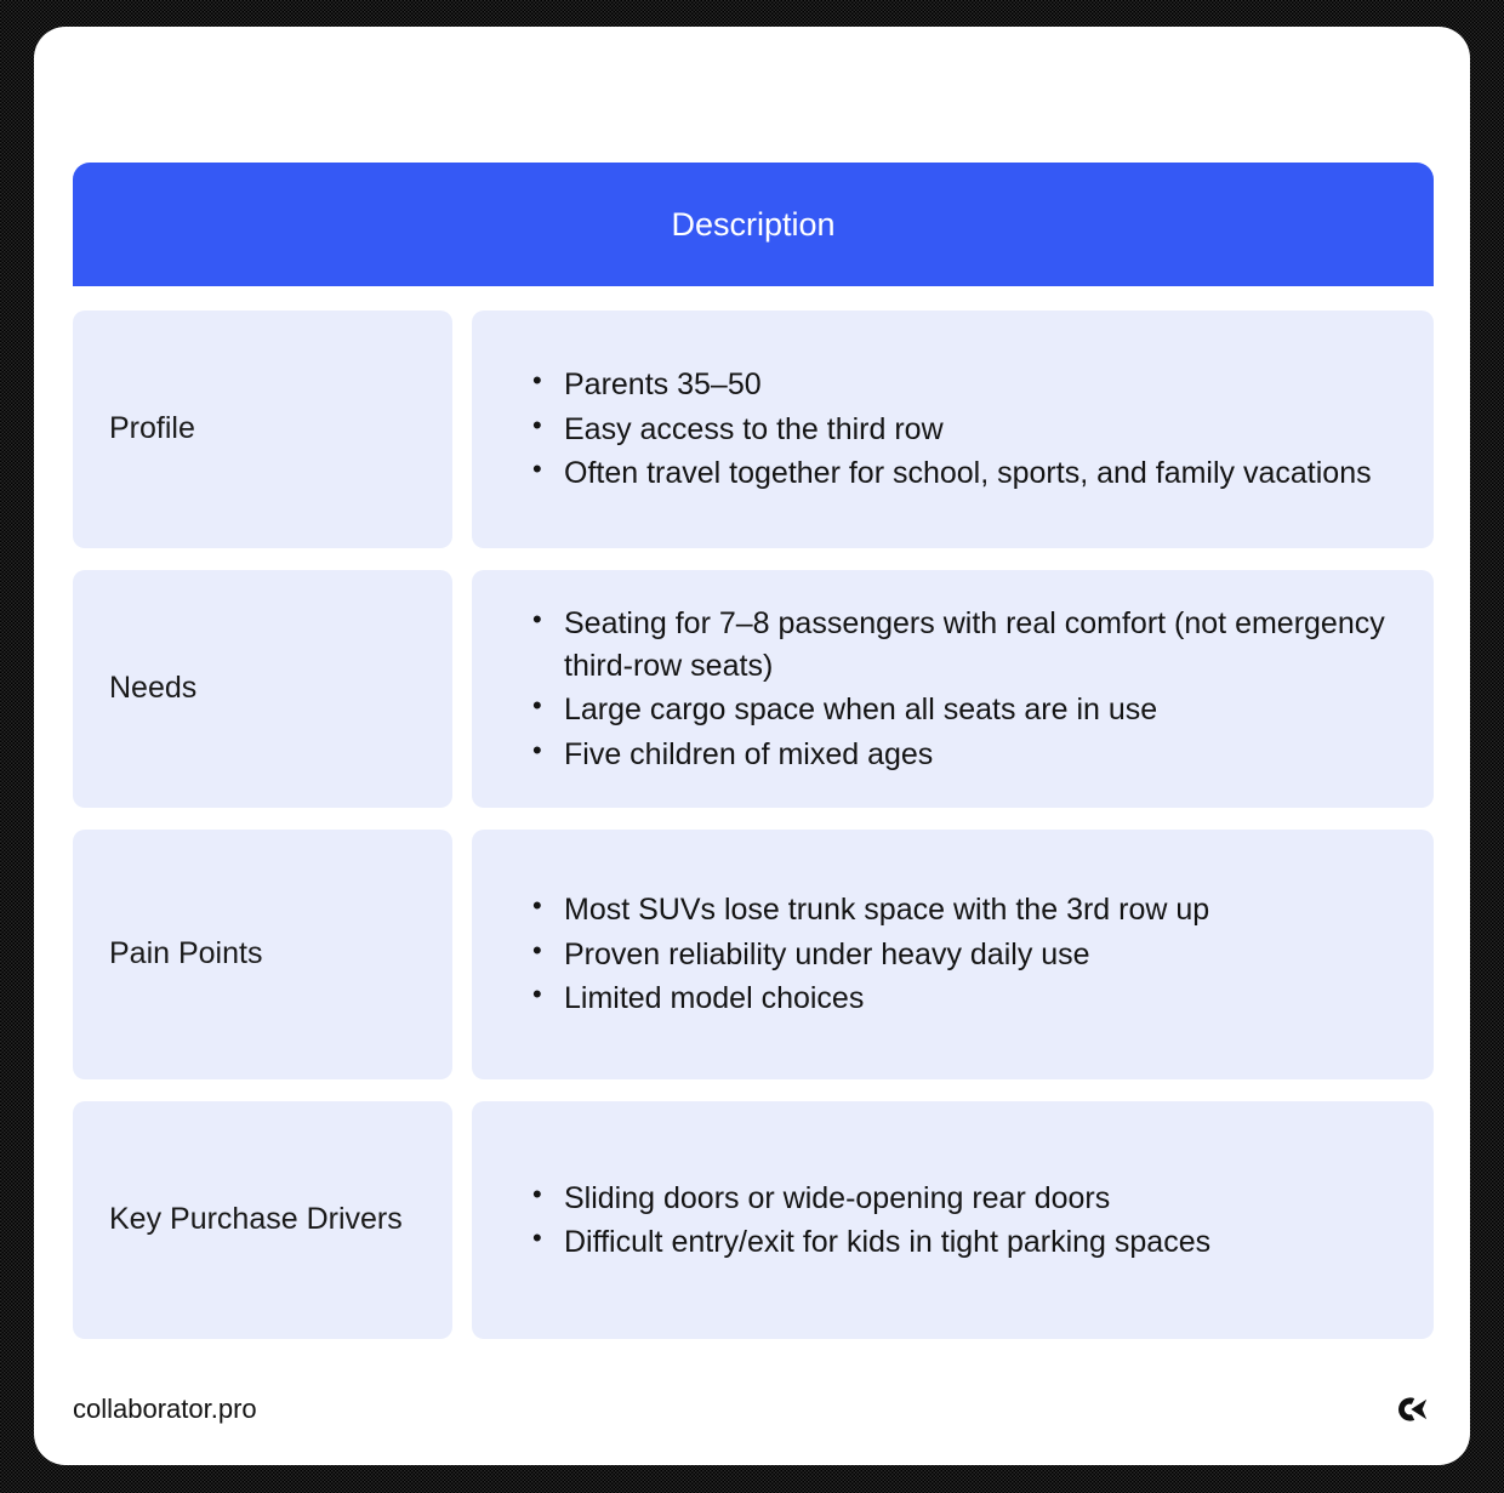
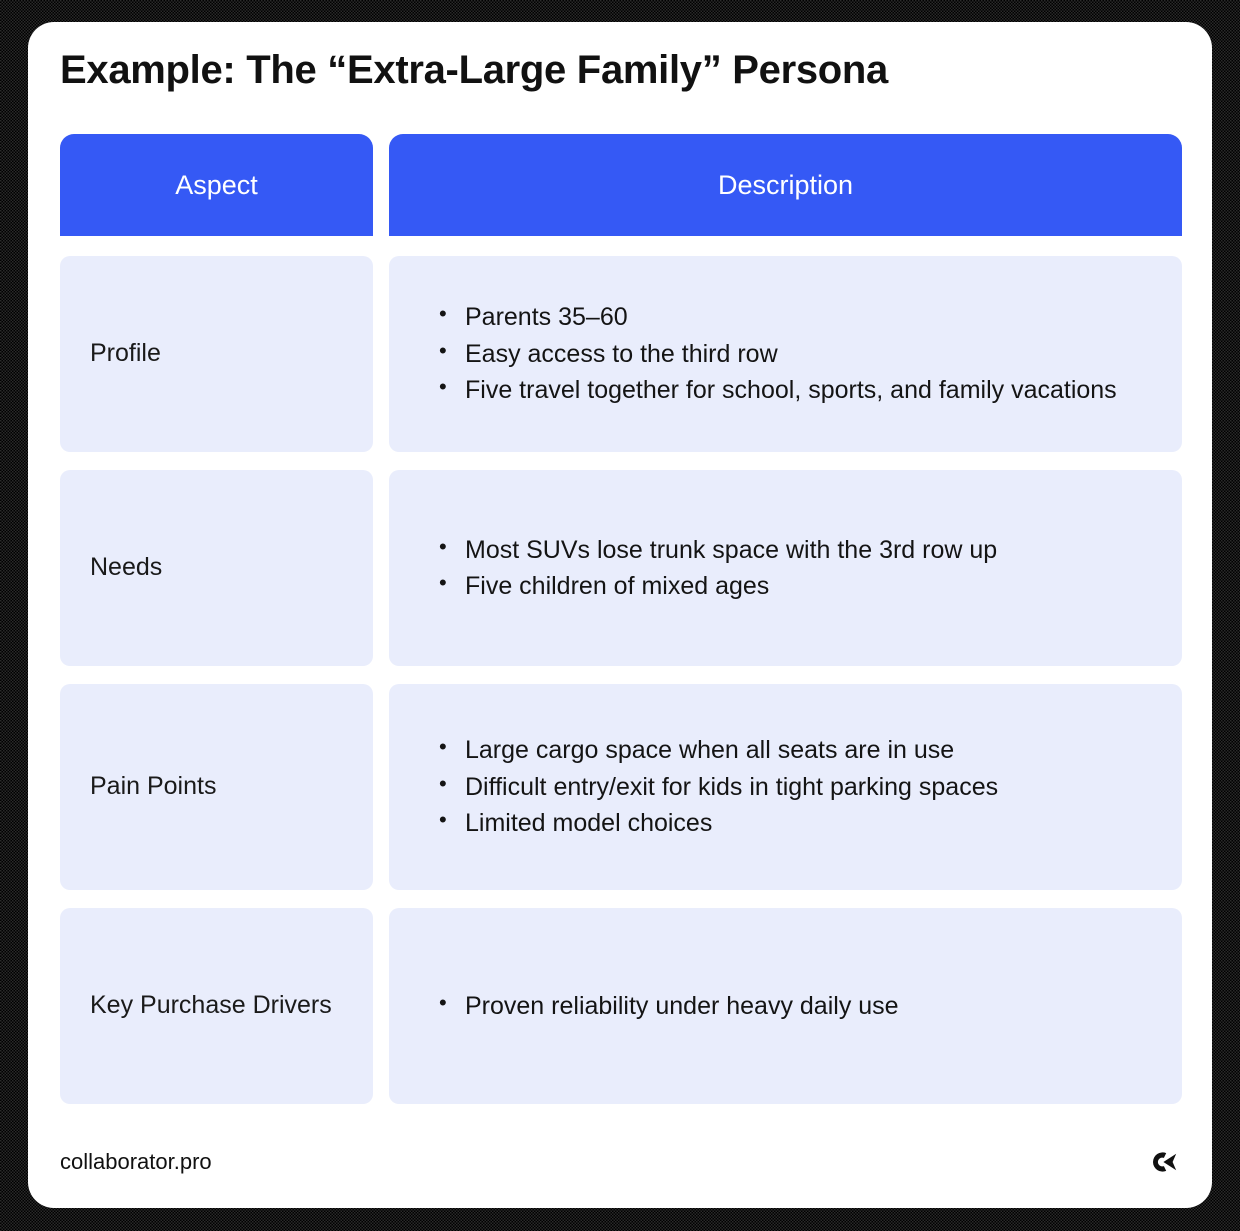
+ Example: The “Extra-Large Family” Persona
+ Aspect
  Description
  Profile
- Parents 35–50
+ Parents 35–60
  Easy access to the third row
- Often travel together for school, sports, and family vacations
+ Five travel together for school, sports, and family vacations
  Needs
- Seating for 7–8 passengers with real comfort (not emergency third-row seats)
- Large cargo space when all seats are in use
+ Most SUVs lose trunk space with the 3rd row up
  Five children of mixed ages
  Pain Points
- Most SUVs lose trunk space with the 3rd row up
+ Large cargo space when all seats are in use
- Proven reliability under heavy daily use
+ Difficult entry/exit for kids in tight parking spaces
  Limited model choices
  Key Purchase Drivers
- Sliding doors or wide-opening rear doors
- Difficult entry/exit for kids in tight parking spaces
+ Proven reliability under heavy daily use
  collaborator.pro
